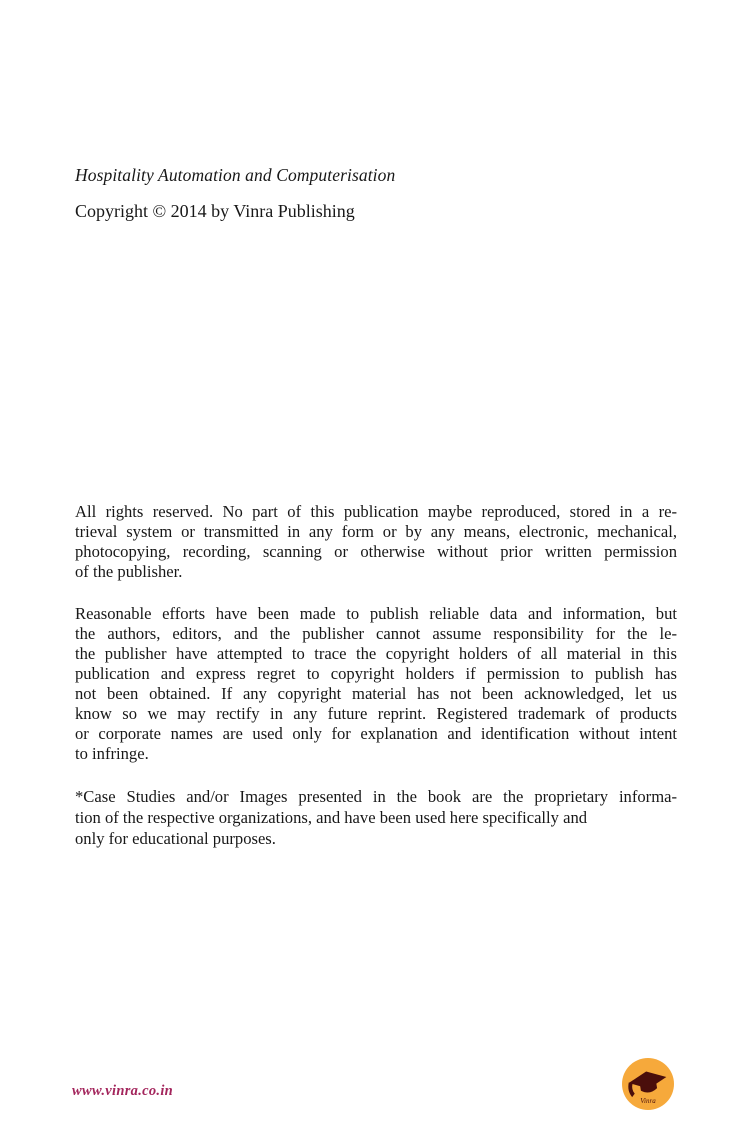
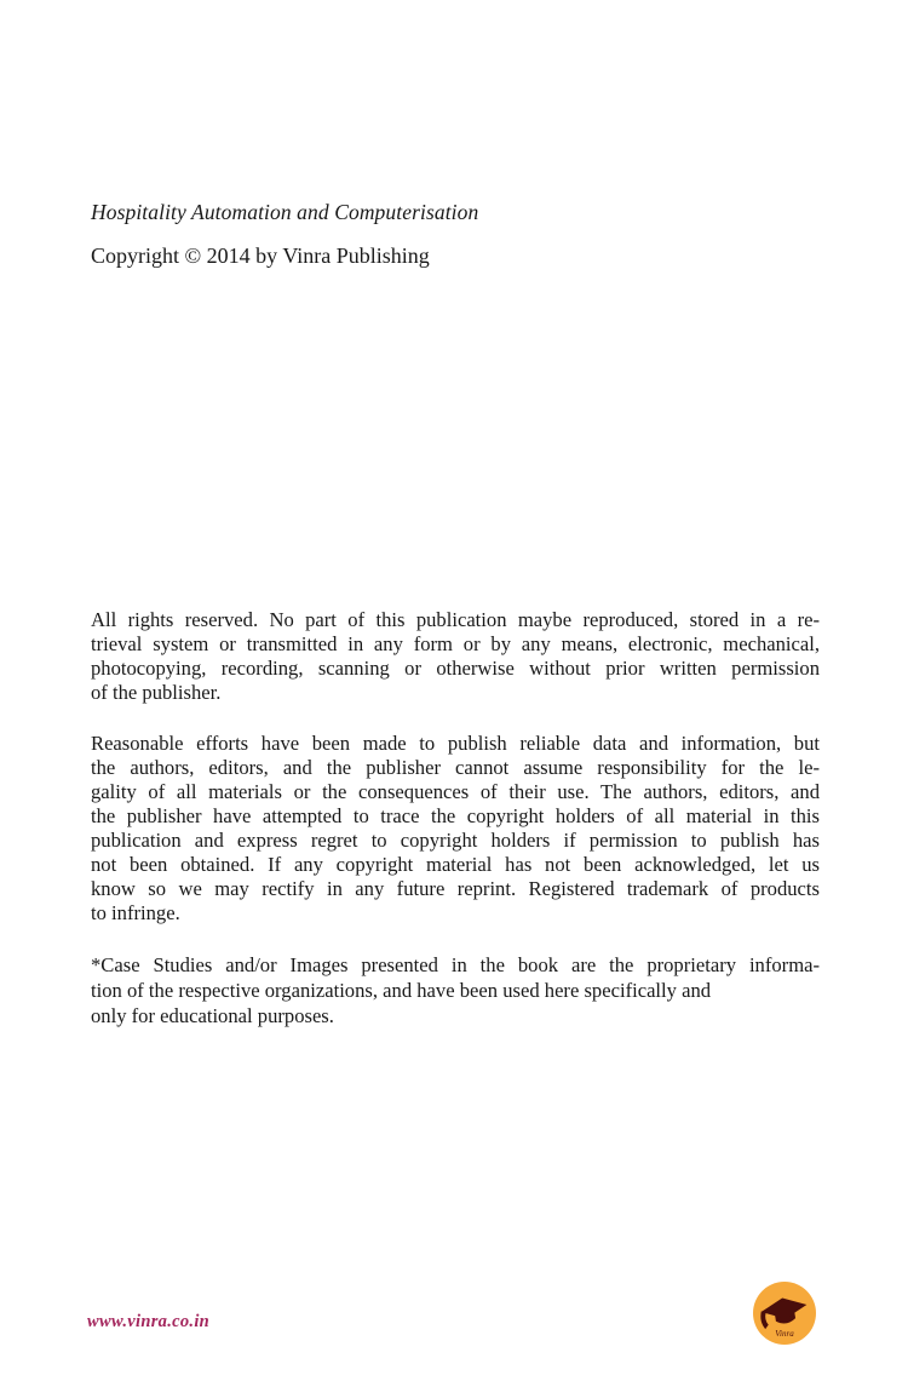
  Hospitality Automation and Computerisation
  Copyright © 2014 by Vinra Publishing
  All rights reserved. No part of this publication maybe reproduced, stored in a re-
  trieval system or transmitted in any form or by any means, electronic, mechanical,
  photocopying, recording, scanning or otherwise without prior written permission
  of the publisher.
  Reasonable efforts have been made to publish reliable data and information, but
  the authors, editors, and the publisher cannot assume responsibility for the le-
+ gality of all materials or the consequences of their use. The authors, editors, and
  the publisher have attempted to trace the copyright holders of all material in this
  publication and express regret to copyright holders if permission to publish has
  not been obtained. If any copyright material has not been acknowledged, let us
  know so we may rectify in any future reprint. Registered trademark of products
- or corporate names are used only for explanation and identification without intent
  to infringe.
  *Case Studies and/or Images presented in the book are the proprietary informa-
  tion of the respective organizations, and have been used here specifically and
  only for educational purposes.
  www.vinra.co.in
  Vinra
